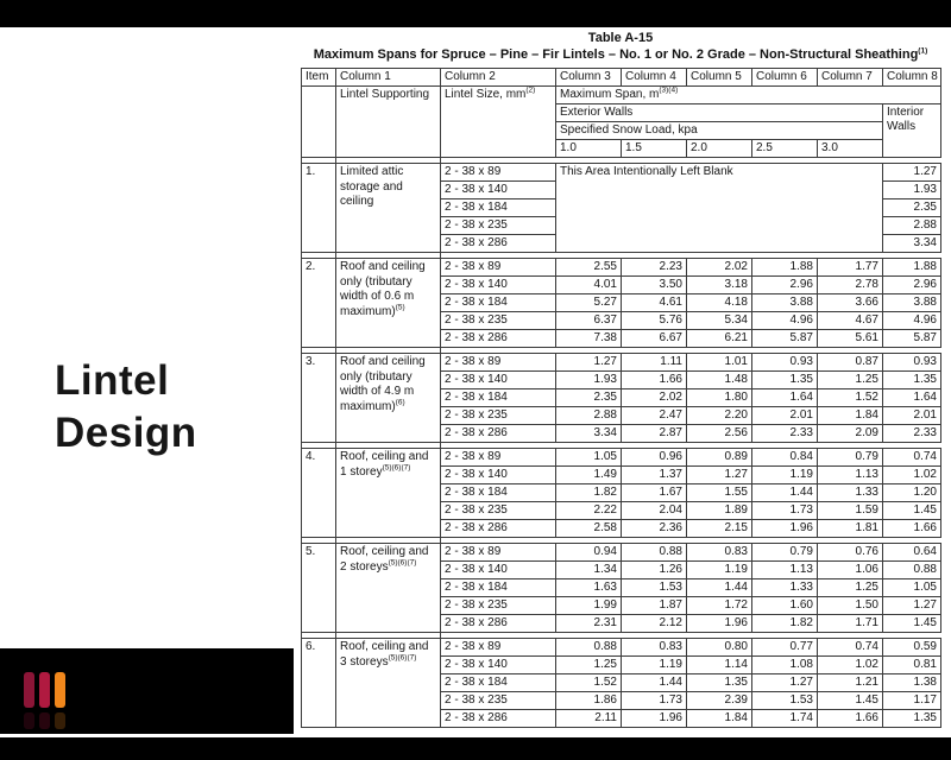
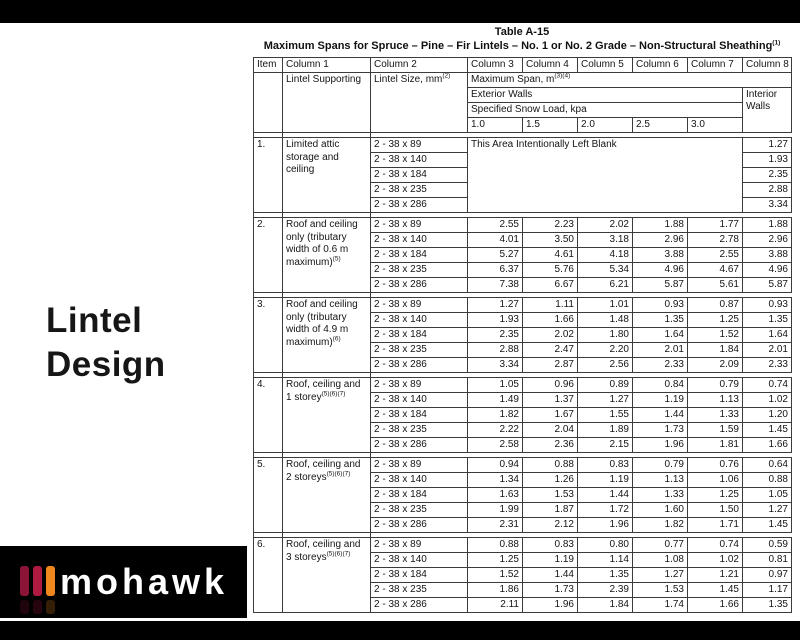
  Table A-15
  Maximum Spans for Spruce – Pine – Fir Lintels – No. 1 or No. 2 Grade – Non-Structural Sheathing
  Lintel
  Design
  Item	Column 1	Column 2	Column 3	Column 4	Column 5	Column 6	Column 7	Column 8
  	Lintel Supporting	Lintel Size, mm	Maximum Span, m
  Exterior Walls	Interior Walls
  Specified Snow Load, kpa
  1.0	1.5	2.0	2.5	3.0
  1.	Limited atticstorage andceiling	2 - 38 x 89	This Area Intentionally Left Blank	1.27
  2 - 38 x 140	1.93
  2 - 38 x 184	2.35
  2 - 38 x 235	2.88
  2 - 38 x 286	3.34
  2.	Roof and ceilingonly (tributarywidth of 0.6 mmaximum)	2 - 38 x 89	2.55	2.23	2.02	1.88	1.77	1.88
  2 - 38 x 140	4.01	3.50	3.18	2.96	2.78	2.96
- 2 - 38 x 184	5.27	4.61	4.18	3.88	3.66	3.88
+ 2 - 38 x 184	5.27	4.61	4.18	3.88	2.55	3.88
  2 - 38 x 235	6.37	5.76	5.34	4.96	4.67	4.96
  2 - 38 x 286	7.38	6.67	6.21	5.87	5.61	5.87
  3.	Roof and ceilingonly (tributarywidth of 4.9 mmaximum)	2 - 38 x 89	1.27	1.11	1.01	0.93	0.87	0.93
  2 - 38 x 140	1.93	1.66	1.48	1.35	1.25	1.35
  2 - 38 x 184	2.35	2.02	1.80	1.64	1.52	1.64
  2 - 38 x 235	2.88	2.47	2.20	2.01	1.84	2.01
  2 - 38 x 286	3.34	2.87	2.56	2.33	2.09	2.33
  4.	Roof, ceiling and1 storey	2 - 38 x 89	1.05	0.96	0.89	0.84	0.79	0.74
  2 - 38 x 140	1.49	1.37	1.27	1.19	1.13	1.02
  2 - 38 x 184	1.82	1.67	1.55	1.44	1.33	1.20
  2 - 38 x 235	2.22	2.04	1.89	1.73	1.59	1.45
  2 - 38 x 286	2.58	2.36	2.15	1.96	1.81	1.66
  5.	Roof, ceiling and2 storeys	2 - 38 x 89	0.94	0.88	0.83	0.79	0.76	0.64
  2 - 38 x 140	1.34	1.26	1.19	1.13	1.06	0.88
  2 - 38 x 184	1.63	1.53	1.44	1.33	1.25	1.05
  2 - 38 x 235	1.99	1.87	1.72	1.60	1.50	1.27
  2 - 38 x 286	2.31	2.12	1.96	1.82	1.71	1.45
  6.	Roof, ceiling and3 storeys	2 - 38 x 89	0.88	0.83	0.80	0.77	0.74	0.59
  2 - 38 x 140	1.25	1.19	1.14	1.08	1.02	0.81
- 2 - 38 x 184	1.52	1.44	1.35	1.27	1.21	1.38
+ 2 - 38 x 184	1.52	1.44	1.35	1.27	1.21	0.97
  2 - 38 x 235	1.86	1.73	2.39	1.53	1.45	1.17
  2 - 38 x 286	2.11	1.96	1.84	1.74	1.66	1.35
+ mohawk
